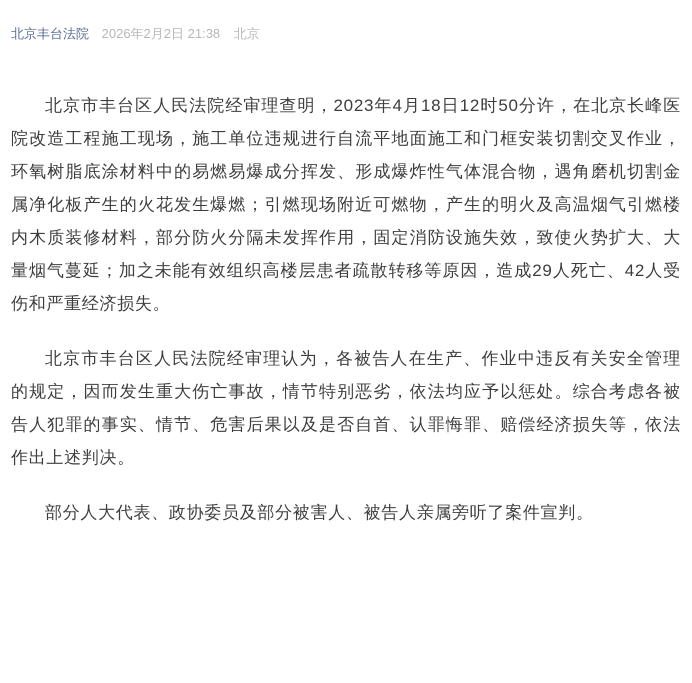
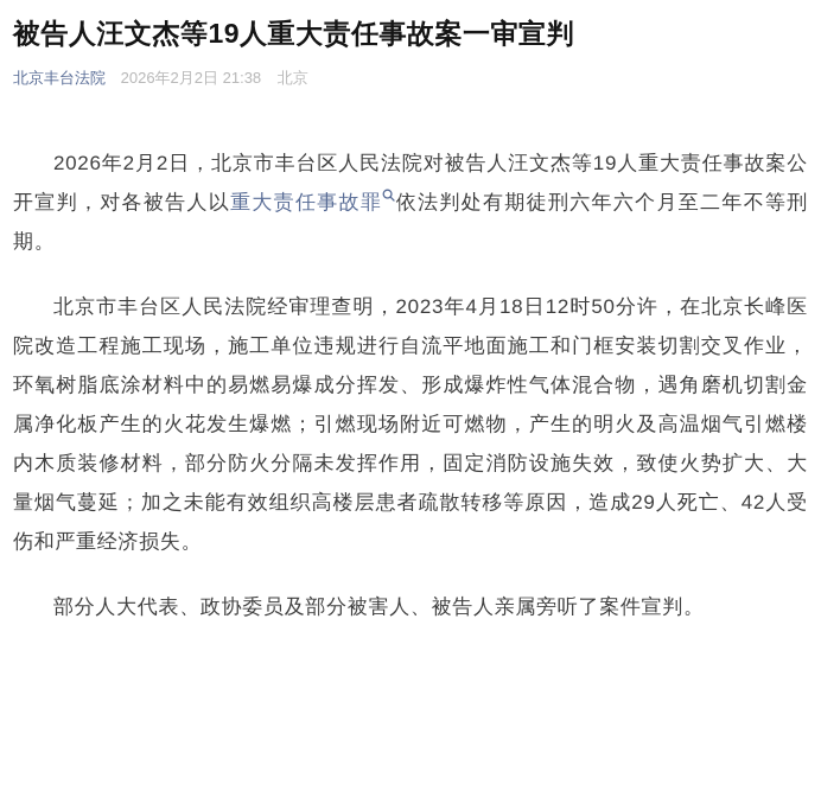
+ 被告人汪文杰等19人重大责任事故案一审宣判
  北京丰台法院 2026年2月2日 21:38 北京
+ 2026年2月2日，北京市丰台区人民法院对被告人汪文杰等19人重大责任事故案公开宣判，对各被告人以重大责任事故罪 依法判处有期徒刑六年六个月至二年不等刑期。
  北京市丰台区人民法院经审理查明，2023年4月18日12时50分许，在北京长峰医院改造工程施工现场，施工单位违规进行自流平地面施工和门框安装切割交叉作业，环氧树脂底涂材料中的易燃易爆成分挥发、形成爆炸性气体混合物，遇角磨机切割金属净化板产生的火花发生爆燃；引燃现场附近可燃物，产生的明火及高温烟气引燃楼内木质装修材料，部分防火分隔未发挥作用，固定消防设施失效，致使火势扩大、大量烟气蔓延；加之未能有效组织高楼层患者疏散转移等原因，造成29人死亡、42人受伤和严重经济损失。
- 北京市丰台区人民法院经审理认为，各被告人在生产、作业中违反有关安全管理的规定，因而发生重大伤亡事故，情节特别恶劣，依法均应予以惩处。综合考虑各被告人犯罪的事实、情节、危害后果以及是否自首、认罪悔罪、赔偿经济损失等，依法作出上述判决。
  部分人大代表、政协委员及部分被害人、被告人亲属旁听了案件宣判。
